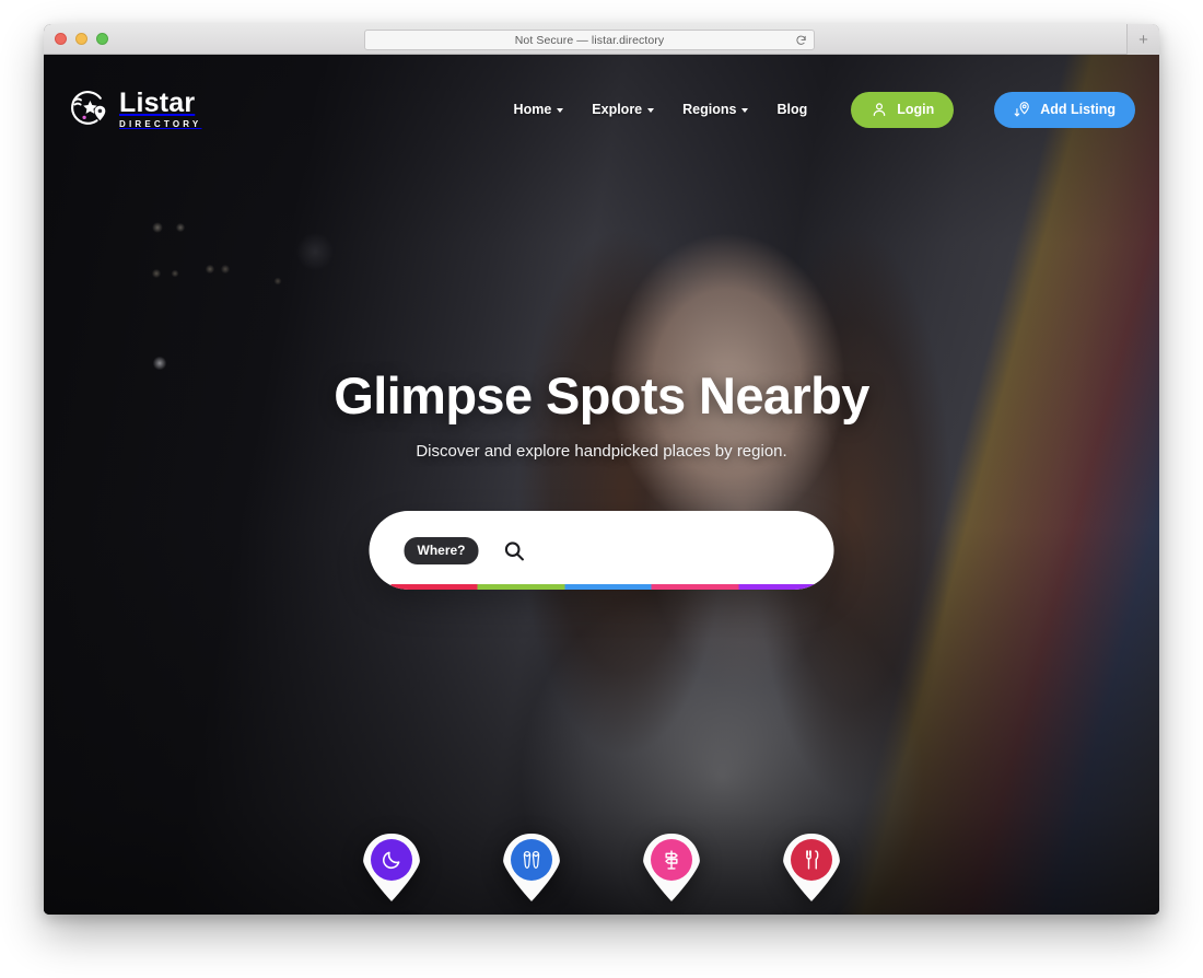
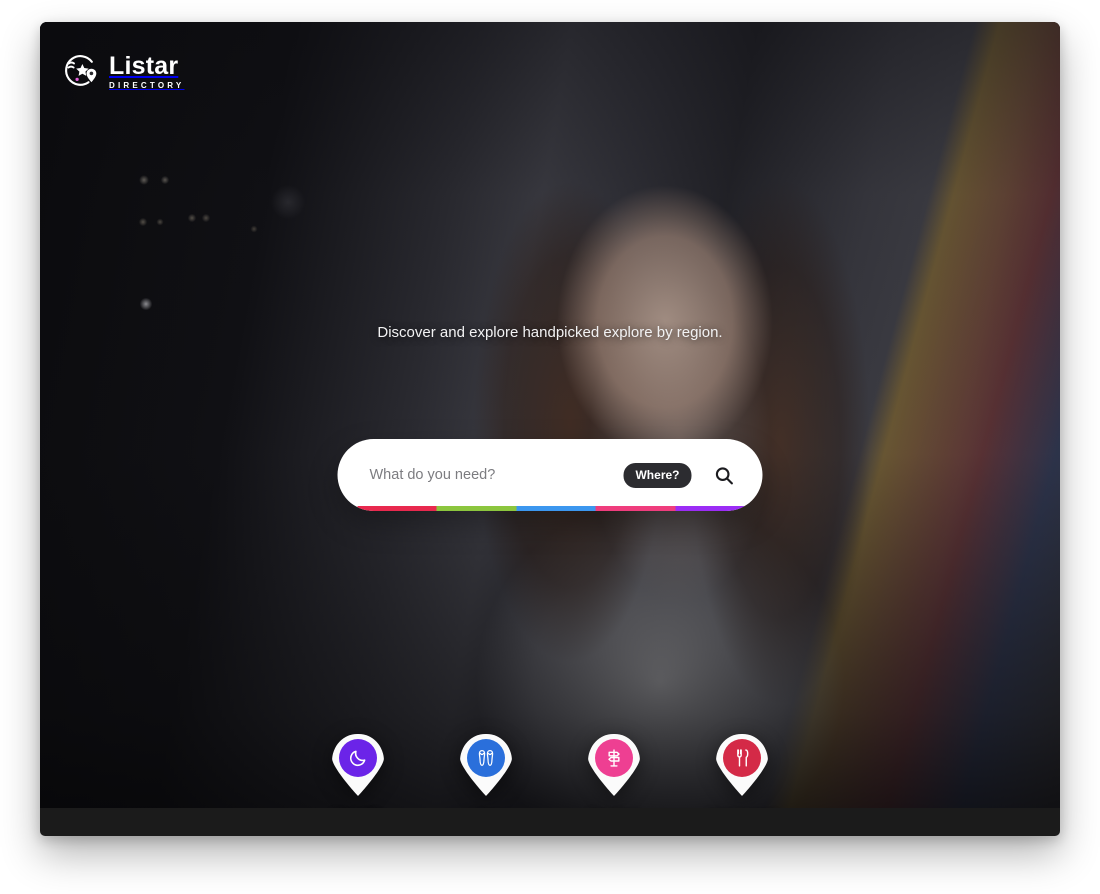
- Not Secure — listar.directory
- +
  Listar
  DIRECTORY
- Home
- Explore
- Regions
- Blog
- Login
- Add Listing
- Glimpse Spots Nearby
- Discover and explore handpicked places by region.
+ Discover and explore handpicked explore by region.
+ What do you need?
  Where?
